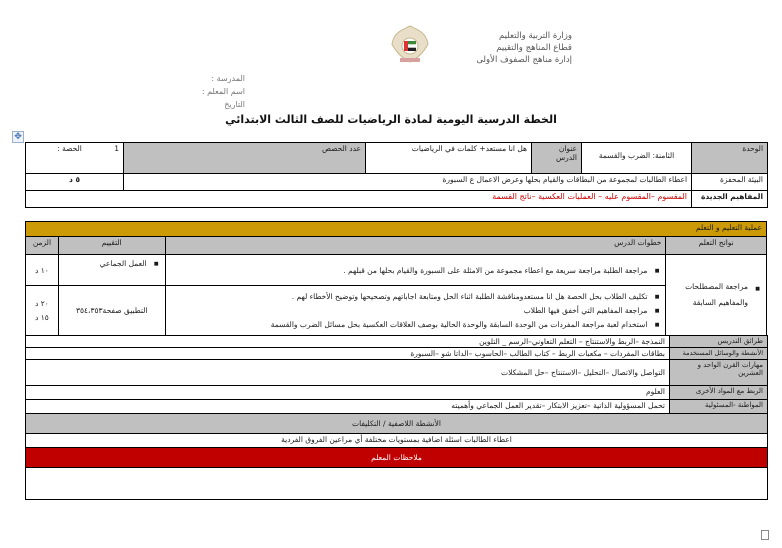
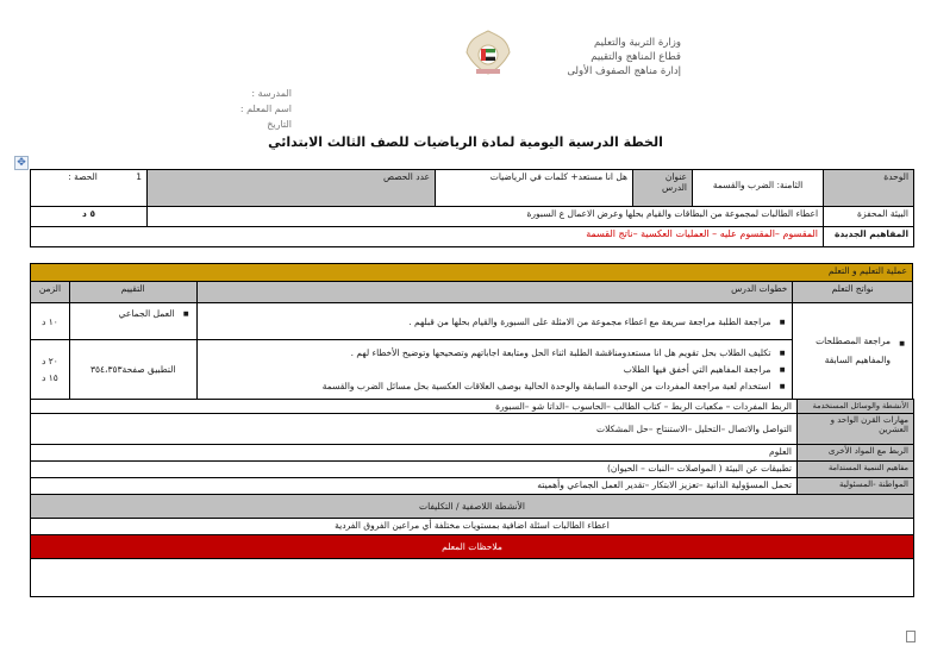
  وزارة التربية والتعليم
  قطاع المناهج والتقييم
  إدارة مناهج الصفوف الأولى
  المدرسة :
  اسم المعلم :
  التاريخ
  الخطة الدرسية اليومية لمادة الرياضيات للصف الثالث الابتدائي
  ✥
  الوحدة	الثامنة: الضرب والقسمة	عنوان الدرس	هل انا مستعد+ كلمات في الرياضيات	عدد الحصص	1 الحصة :
  البيئة المحفزة	اعطاء الطالبات لمجموعة من البطاقات والقيام بحلها وعرض الاعمال ع السبورة	٥ د
  المفاهيم الجديدة	المقسوم –المقسوم عليه – العمليات العكسية –ناتج القسمة
  عملية التعليم و التعلم
  نواتج التعلم	خطوات الدرس	التقييم	الزمن
  مراجعة المصطلحات والمفاهيم السابقة	مراجعة الطلبة مراجعة سريعة مع اعطاء مجموعة من الامثلة على السبورة والقيام بحلها من قبلهم .	العمل الجماعي	١٠ د
- تكليف الطلاب بحل الحصة هل انا مستعدومناقشة الطلبة اثناء الحل ومتابعة اجاباتهم وتصحيحها وتوضيح الأخطاء لهم . مراجعة المفاهيم التي أخفق فيها الطلاب استخدام لعبة مراجعة المفردات من الوحدة السابقة والوحدة الحالية بوصف العلاقات العكسية بحل مسائل الضرب والقسمة	التطبيق صفحة٣٥٤،٣٥٣	٢٠ د ١٥ د
+ تكليف الطلاب بحل تقويم هل انا مستعدومناقشة الطلبة اثناء الحل ومتابعة اجاباتهم وتصحيحها وتوضيح الأخطاء لهم . مراجعة المفاهيم التي أخفق فيها الطلاب استخدام لعبة مراجعة المفردات من الوحدة السابقة والوحدة الحالية بوصف العلاقات العكسية بحل مسائل الضرب والقسمة	التطبيق صفحة٣٥٤،٣٥٣	٢٠ د ١٥ د
- طرائق التدريس	النمذجة –الربط والاستنتاج – التعلم التعاوني–الرسم _ التلوين
- الأنشطة والوسائل المستخدمة	بطاقات المفردات – مكعبات الربط – كتاب الطالب –الحاسوب –الداتا شو –السبورة
+ الأنشطة والوسائل المستخدمة	الربط المفردات – مكعبات الربط – كتاب الطالب –الحاسوب –الداتا شو –السبورة
  مهارات القرن الواحد و العشرين	التواصل والاتصال –التحليل –الاستنتاج –حل المشكلات
  الربط مع المواد الأخرى	العلوم
+ مفاهيم التنمية المستدامة	تطبيقات عن البيئة ( المواصلات –النبات – الحيوان)
  المواطنة -المسئولية	تحمل المسؤولية الذاتية –تعزيز الابتكار –تقدير العمل الجماعي وأهميته
  الأنشطة اللاصفية / التكليفات
  اعطاء الطالبات اسئلة اضافية بمستويات مختلفة أي مراعين الفروق الفردية
  ملاحظات المعلم
